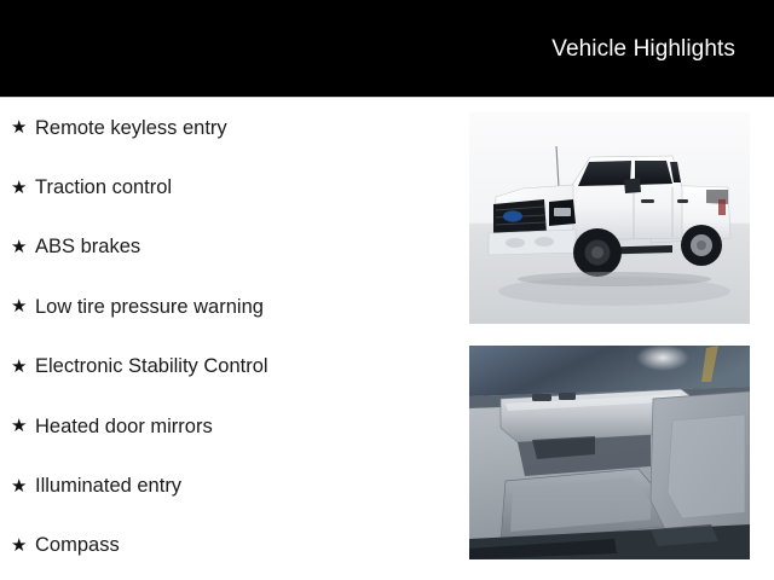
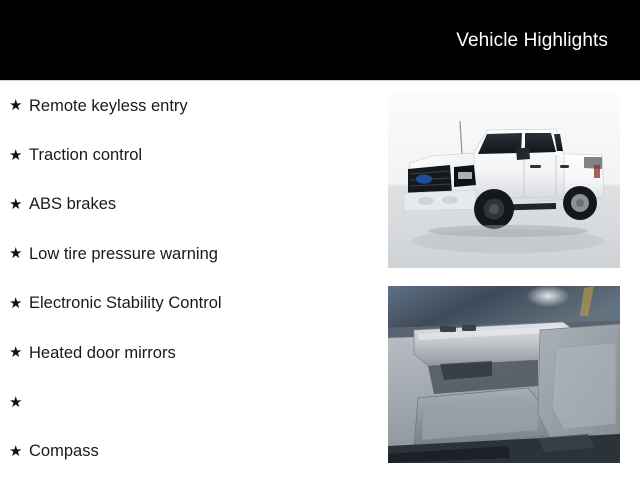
  Vehicle Highlights
  ★
  Remote keyless entry
  ★
  Traction control
  ★
  ABS brakes
  ★
  Low tire pressure warning
  ★
  Electronic Stability Control
  ★
  Heated door mirrors
  ★
- Illuminated entry
  ★
  Compass
